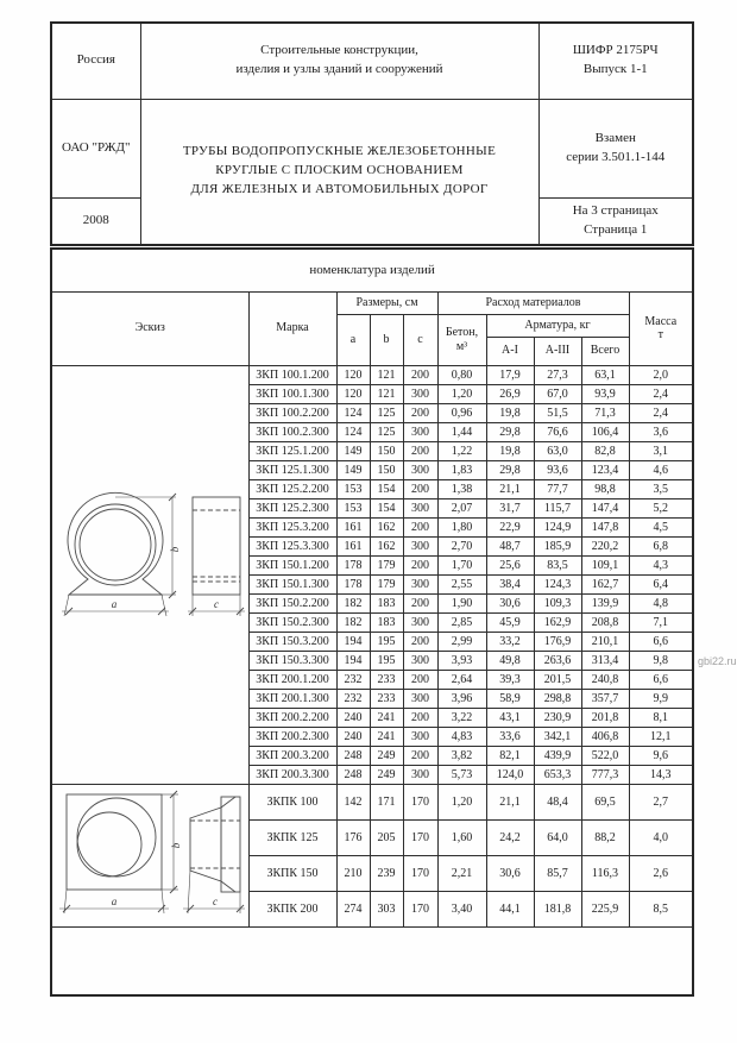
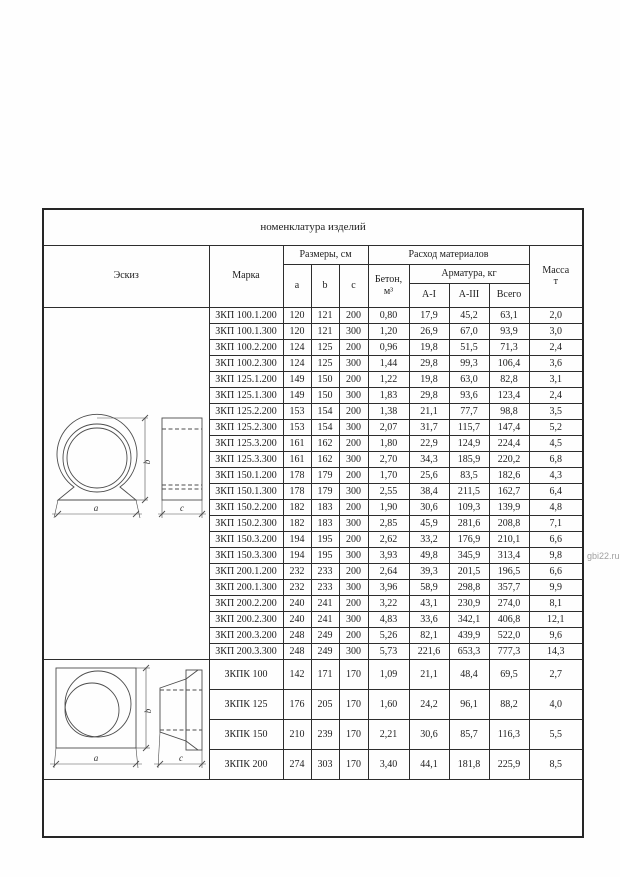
- Россия	Строительные конструкции, изделия и узлы зданий и сооружений	ШИФР 2175РЧ Выпуск 1-1
- ОАО "РЖД"	ТРУБЫ ВОДОПРОПУСКНЫЕ ЖЕЛЕЗОБЕТОННЫЕ КРУГЛЫЕ С ПЛОСКИМ ОСНОВАНИЕМ ДЛЯ ЖЕЛЕЗНЫХ И АВТОМОБИЛЬНЫХ ДОРОГ	Взамен серии 3.501.1-144
- 2008	На 3 страницах Страница 1
  номенклатура изделий
  Эскиз	Марка	Размеры, см	Расход материалов	Массат
  a	b	c	Бетон,м³	Арматура, кг
  А-I	А-III	Всего
- a c	ЗКП 100.1.200	120	121	200	0,80	17,9	27,3	63,1	2,0
+ a c	ЗКП 100.1.200	120	121	200	0,80	17,9	45,2	63,1	2,0
- ЗКП 100.1.300	120	121	300	1,20	26,9	67,0	93,9	2,4
+ ЗКП 100.1.300	120	121	300	1,20	26,9	67,0	93,9	3,0
  ЗКП 100.2.200	124	125	200	0,96	19,8	51,5	71,3	2,4
- ЗКП 100.2.300	124	125	300	1,44	29,8	76,6	106,4	3,6
+ ЗКП 100.2.300	124	125	300	1,44	29,8	99,3	106,4	3,6
  ЗКП 125.1.200	149	150	200	1,22	19,8	63,0	82,8	3,1
- ЗКП 125.1.300	149	150	300	1,83	29,8	93,6	123,4	4,6
+ ЗКП 125.1.300	149	150	300	1,83	29,8	93,6	123,4	2,4
  ЗКП 125.2.200	153	154	200	1,38	21,1	77,7	98,8	3,5
  ЗКП 125.2.300	153	154	300	2,07	31,7	115,7	147,4	5,2
- ЗКП 125.3.200	161	162	200	1,80	22,9	124,9	147,8	4,5
+ ЗКП 125.3.200	161	162	200	1,80	22,9	124,9	224,4	4,5
- ЗКП 125.3.300	161	162	300	2,70	48,7	185,9	220,2	6,8
+ ЗКП 125.3.300	161	162	300	2,70	34,3	185,9	220,2	6,8
- ЗКП 150.1.200	178	179	200	1,70	25,6	83,5	109,1	4,3
+ ЗКП 150.1.200	178	179	200	1,70	25,6	83,5	182,6	4,3
- ЗКП 150.1.300	178	179	300	2,55	38,4	124,3	162,7	6,4
+ ЗКП 150.1.300	178	179	300	2,55	38,4	211,5	162,7	6,4
  ЗКП 150.2.200	182	183	200	1,90	30,6	109,3	139,9	4,8
- ЗКП 150.2.300	182	183	300	2,85	45,9	162,9	208,8	7,1
+ ЗКП 150.2.300	182	183	300	2,85	45,9	281,6	208,8	7,1
- ЗКП 150.3.200	194	195	200	2,99	33,2	176,9	210,1	6,6
+ ЗКП 150.3.200	194	195	200	2,62	33,2	176,9	210,1	6,6
- ЗКП 150.3.300	194	195	300	3,93	49,8	263,6	313,4	9,8
+ ЗКП 150.3.300	194	195	300	3,93	49,8	345,9	313,4	9,8
- ЗКП 200.1.200	232	233	200	2,64	39,3	201,5	240,8	6,6
+ ЗКП 200.1.200	232	233	200	2,64	39,3	201,5	196,5	6,6
  ЗКП 200.1.300	232	233	300	3,96	58,9	298,8	357,7	9,9
- ЗКП 200.2.200	240	241	200	3,22	43,1	230,9	201,8	8,1
+ ЗКП 200.2.200	240	241	200	3,22	43,1	230,9	274,0	8,1
  ЗКП 200.2.300	240	241	300	4,83	33,6	342,1	406,8	12,1
- ЗКП 200.3.200	248	249	200	3,82	82,1	439,9	522,0	9,6
+ ЗКП 200.3.200	248	249	200	5,26	82,1	439,9	522,0	9,6
- ЗКП 200.3.300	248	249	300	5,73	124,0	653,3	777,3	14,3
+ ЗКП 200.3.300	248	249	300	5,73	221,6	653,3	777,3	14,3
- a c	ЗКПК 100	142	171	170	1,20	21,1	48,4	69,5	2,7
+ a c	ЗКПК 100	142	171	170	1,09	21,1	48,4	69,5	2,7
- ЗКПК 125	176	205	170	1,60	24,2	64,0	88,2	4,0
+ ЗКПК 125	176	205	170	1,60	24,2	96,1	88,2	4,0
- ЗКПК 150	210	239	170	2,21	30,6	85,7	116,3	2,6
+ ЗКПК 150	210	239	170	2,21	30,6	85,7	116,3	5,5
  ЗКПК 200	274	303	170	3,40	44,1	181,8	225,9	8,5
  gbi22.ru
